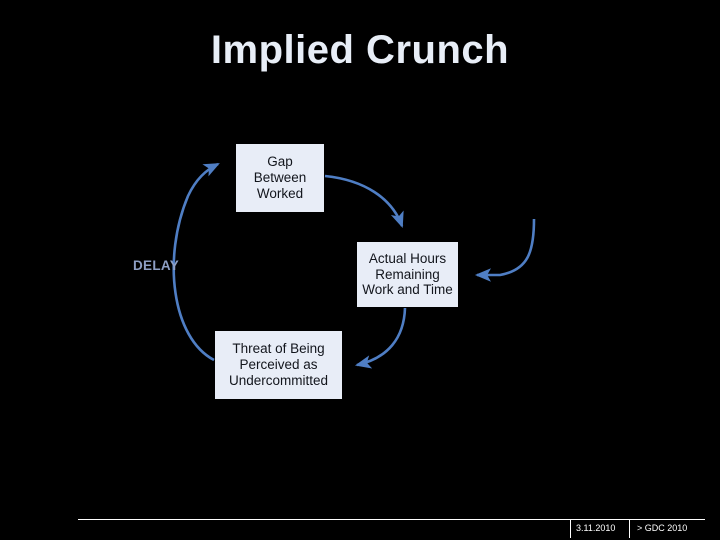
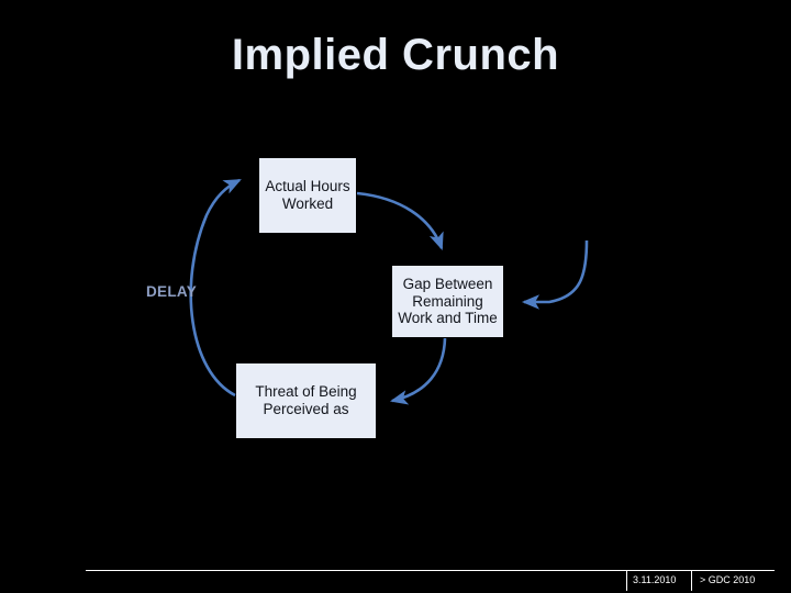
  Implied Crunch
- Gap Between
+ Actual Hours
  Worked
- Actual Hours
+ Gap Between
  Remaining
  Work and Time
  Threat of Being
  Perceived as
- Undercommitted
  DELAY
  3.11.2010
  > GDC 2010
